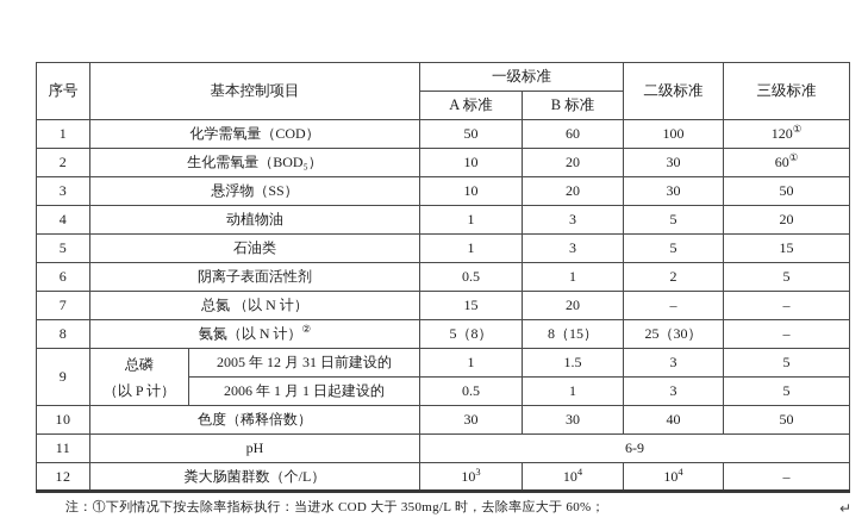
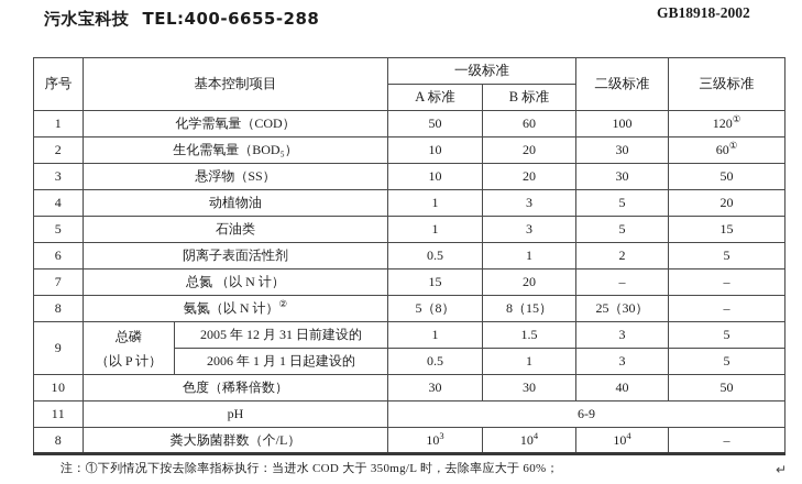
+ 污水宝科技
+ TEL:400-6655-288
+ GB18918-2002
  序号	基本控制项目	一级标准	二级标准	三级标准
  A 标准	B 标准
  1	化学需氧量（COD）	50	60	100	120①
  2	生化需氧量（BOD₅）	10	20	30	60①
  3	悬浮物（SS）	10	20	30	50
  4	动植物油	1	3	5	20
  5	石油类	1	3	5	15
  6	阴离子表面活性剂	0.5	1	2	5
  7	总氮 （以 N 计）	15	20	–	–
  8	氨氮（以 N 计）②	5（8）	8（15）	25（30）	–
  9	总磷（以 P 计）	2005 年 12 月 31 日前建设的	1	1.5	3	5
  2006 年 1 月 1 日起建设的	0.5	1	3	5
  10	色度（稀释倍数）	30	30	40	50
  11	pH	6-9
- 12	粪大肠菌群数（个/L）	103	104	104	–
+ 8	粪大肠菌群数（个/L）	103	104	104	–
  注：①下列情况下按去除率指标执行：当进水 COD 大于 350mg/L 时，去除率应大于 60%；
  ↵
